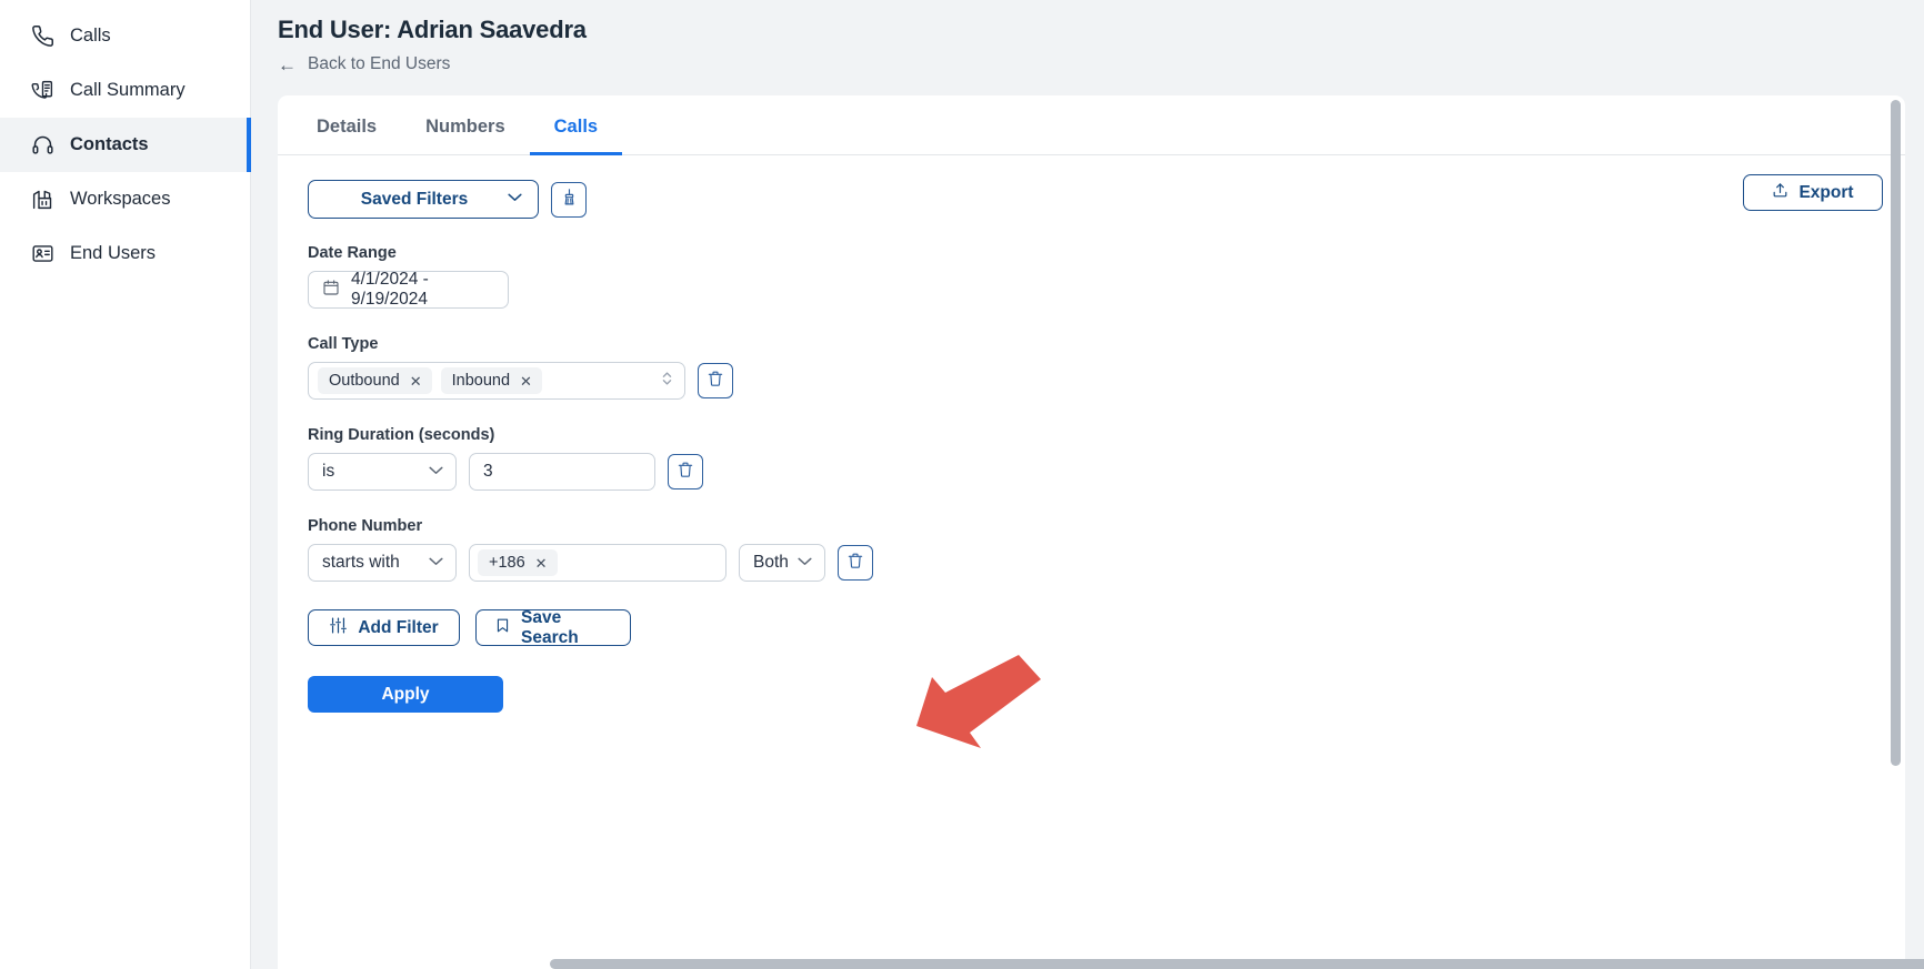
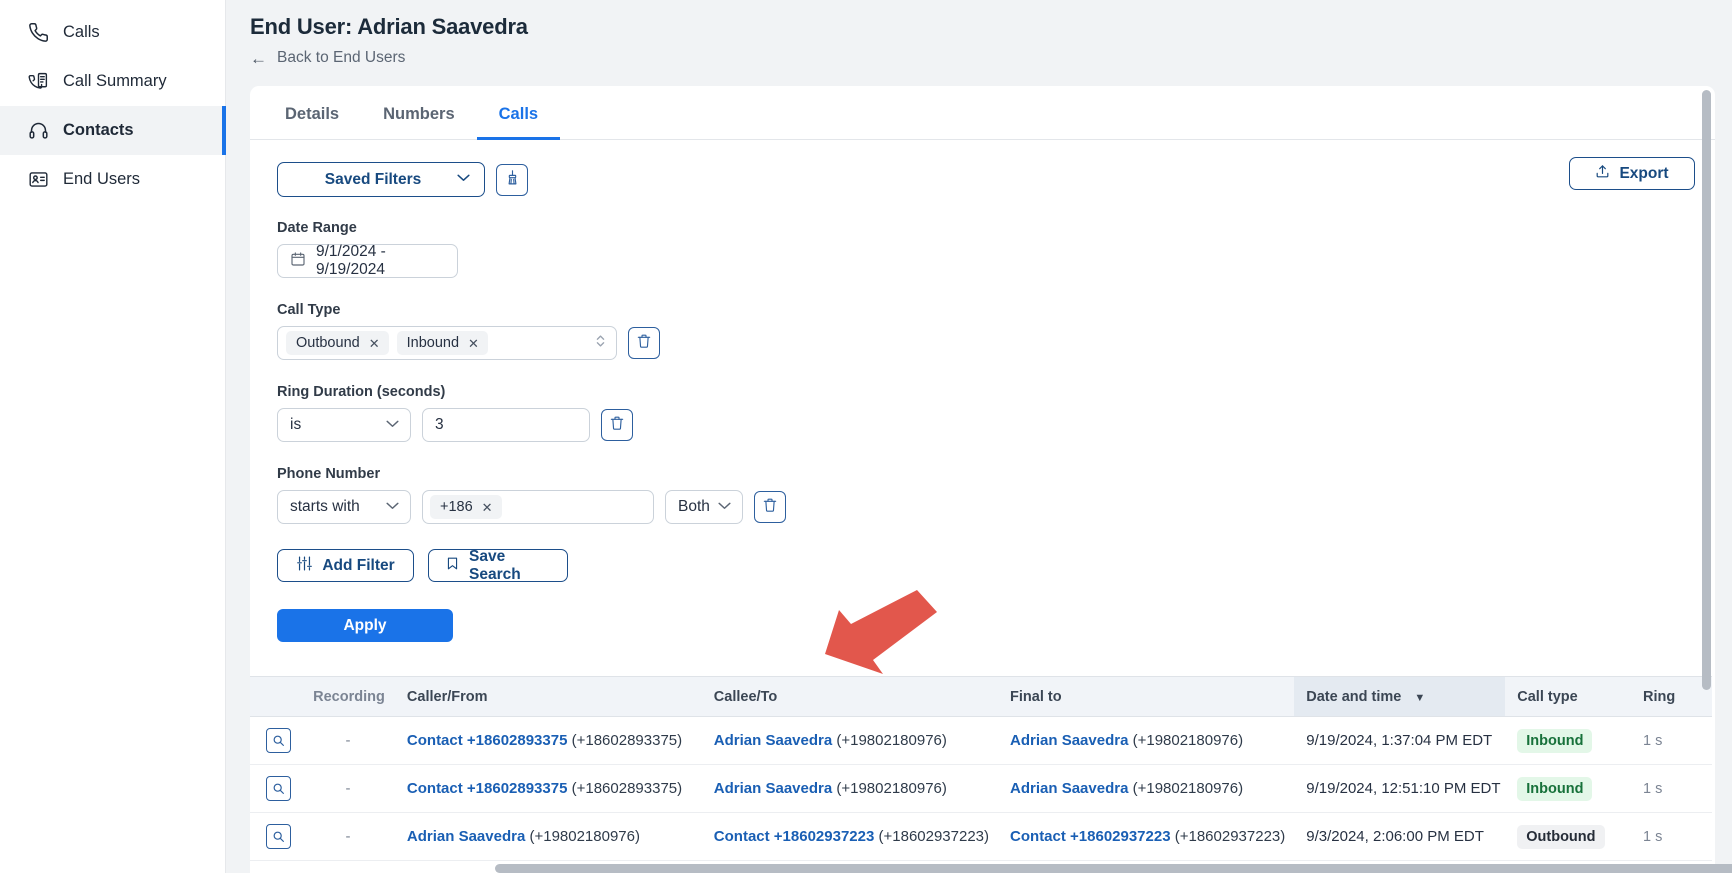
  Calls
  Call Summary
  Contacts
- Workspaces
  End Users
  End User: Adrian Saavedra
  ←
  Back to End Users
  Details
  Numbers
  Calls
  Saved Filters
  Export
  Date Range
- 4/1/2024 - 9/19/2024
+ 9/1/2024 - 9/19/2024
  Call Type
  Outbound
  ✕
  Inbound
  ✕
  Ring Duration (seconds)
  is
  3
  Phone Number
  starts with
  +186
  ✕
  Both
  Add Filter
  Save Search
  Apply
+ 	Recording	Caller/From	Callee/To	Final to	Date and time ▼	Call type	Ring
+ 	-	Contact +18602893375 (+18602893375)	Adrian Saavedra (+19802180976)	Adrian Saavedra (+19802180976)	9/19/2024, 1:37:04 PM EDT	Inbound	1 s
+ 	-	Contact +18602893375 (+18602893375)	Adrian Saavedra (+19802180976)	Adrian Saavedra (+19802180976)	9/19/2024, 12:51:10 PM EDT	Inbound	1 s
+ 	-	Adrian Saavedra (+19802180976)	Contact +18602937223 (+18602937223)	Contact +18602937223 (+18602937223)	9/3/2024, 2:06:00 PM EDT	Outbound	1 s
